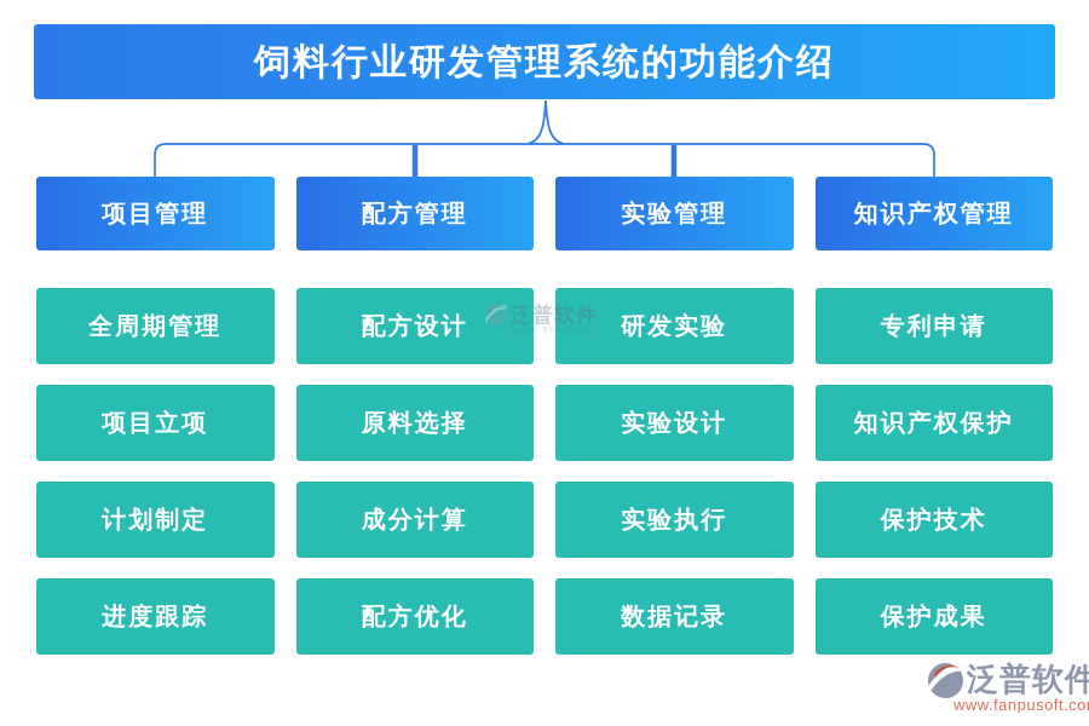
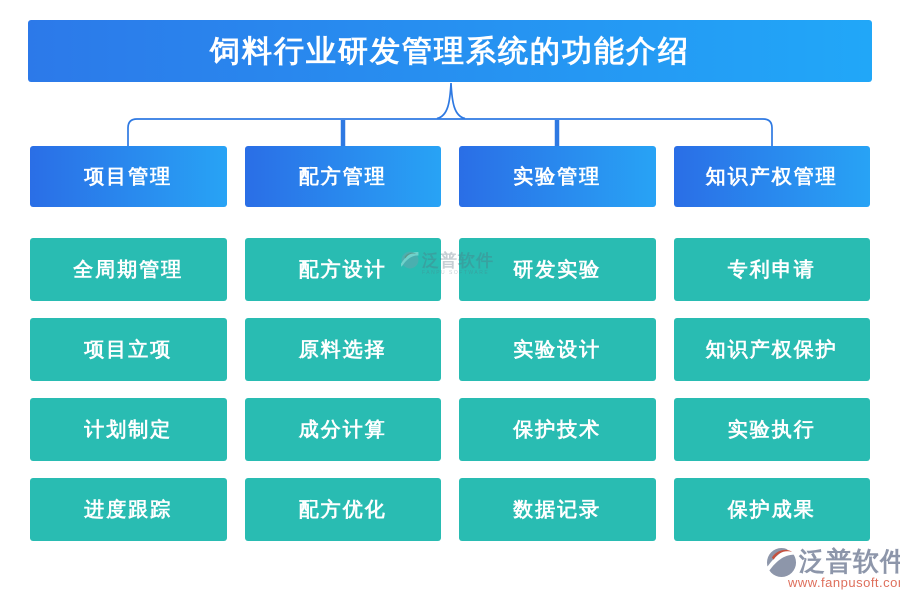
  饲料行业研发管理系统的功能介绍
  项目管理
  全周期管理
  项目立项
  计划制定
  进度跟踪
  配方管理
  配方设计
  原料选择
  成分计算
  配方优化
  实验管理
  研发实验
  实验设计
- 实验执行
+ 保护技术
  数据记录
  知识产权管理
  专利申请
  知识产权保护
- 保护技术
+ 实验执行
  保护成果
  泛普软件
  泛普软件
  www.fanpusoft.co
